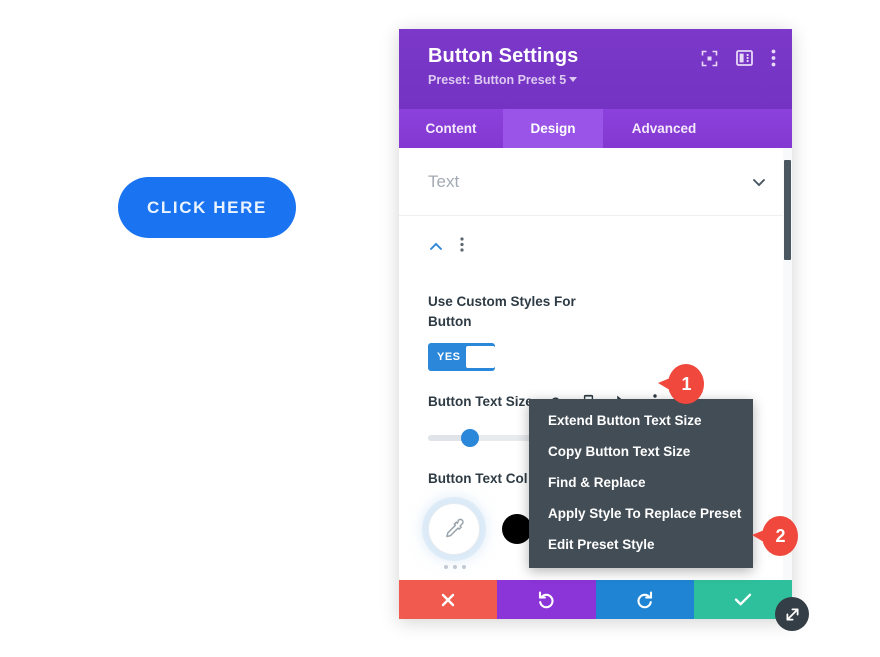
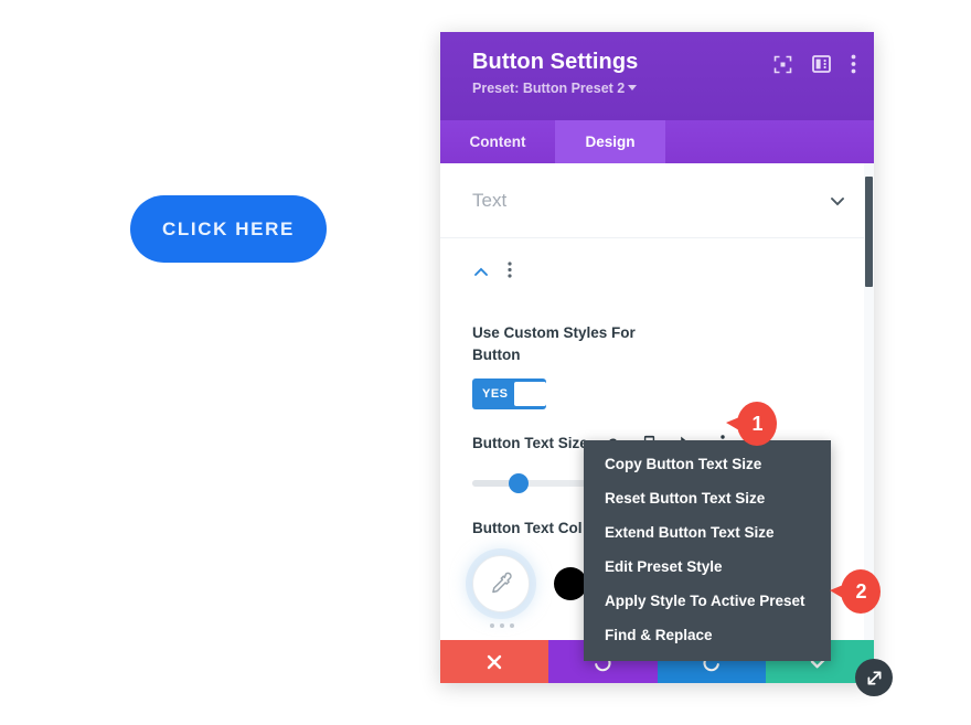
  CLICK HERE
  Button Settings
- Preset: Button Preset 5
+ Preset: Button Preset 2
  Content
  Design
- Advanced
  Text
  Use Custom Styles For Button
  YES
  Button Text Siz
  Button Text Col
- Extend Button Text Size
+ Copy Button Text Size
+ Reset Button Text Size
- Copy Button Text Size
+ Extend Button Text Size
- Find & Replace
+ Edit Preset Style
- Apply Style To Replace Preset
+ Apply Style To Active Preset
- Edit Preset Style
+ Find & Replace
  1
  2
